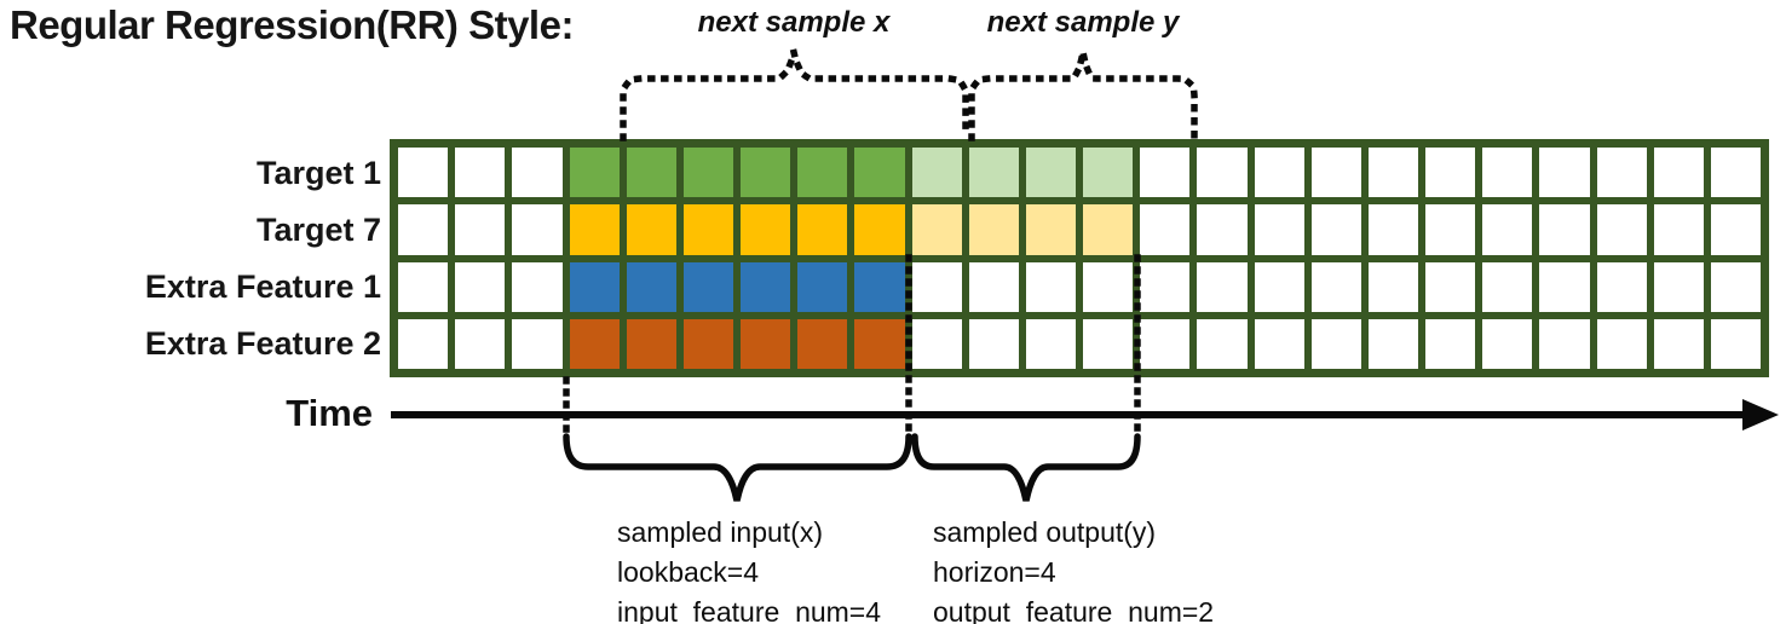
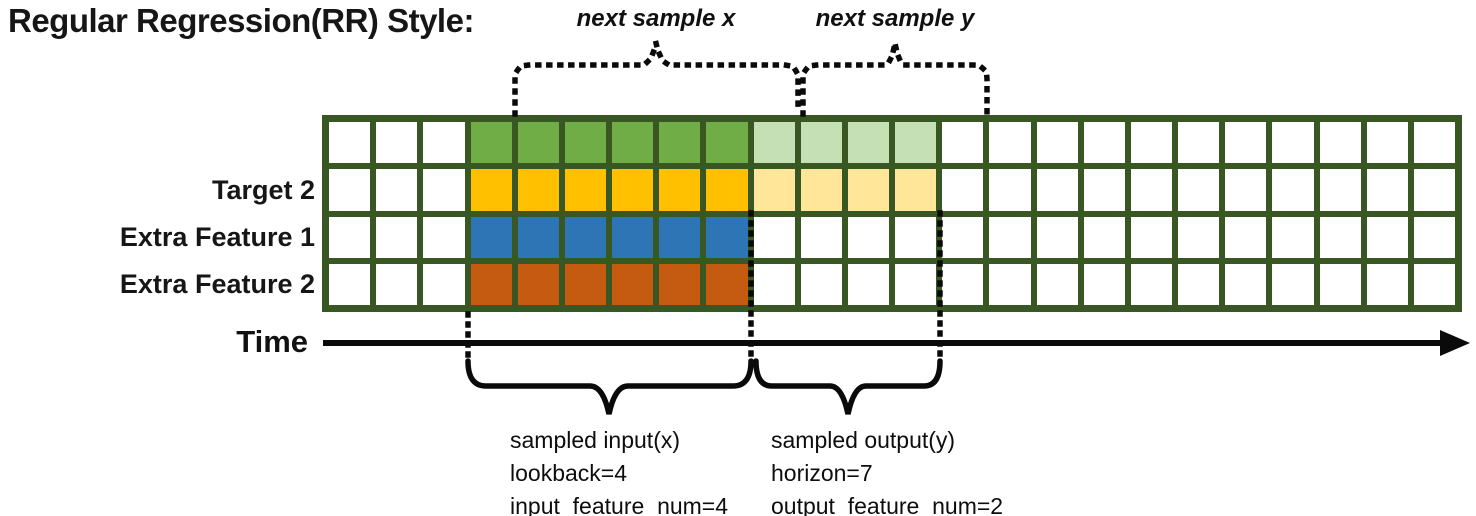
  Regular Regression(RR) Style:
  next sample x
  next sample y
- Target 1
- Target 7
+ Target 2
  Extra Feature 1
  Extra Feature 2
  Time
  sampled input(x)
  lookback=4
  input_feature_num=4
  sampled output(y)
- horizon=4
+ horizon=7
  output_feature_num=2
